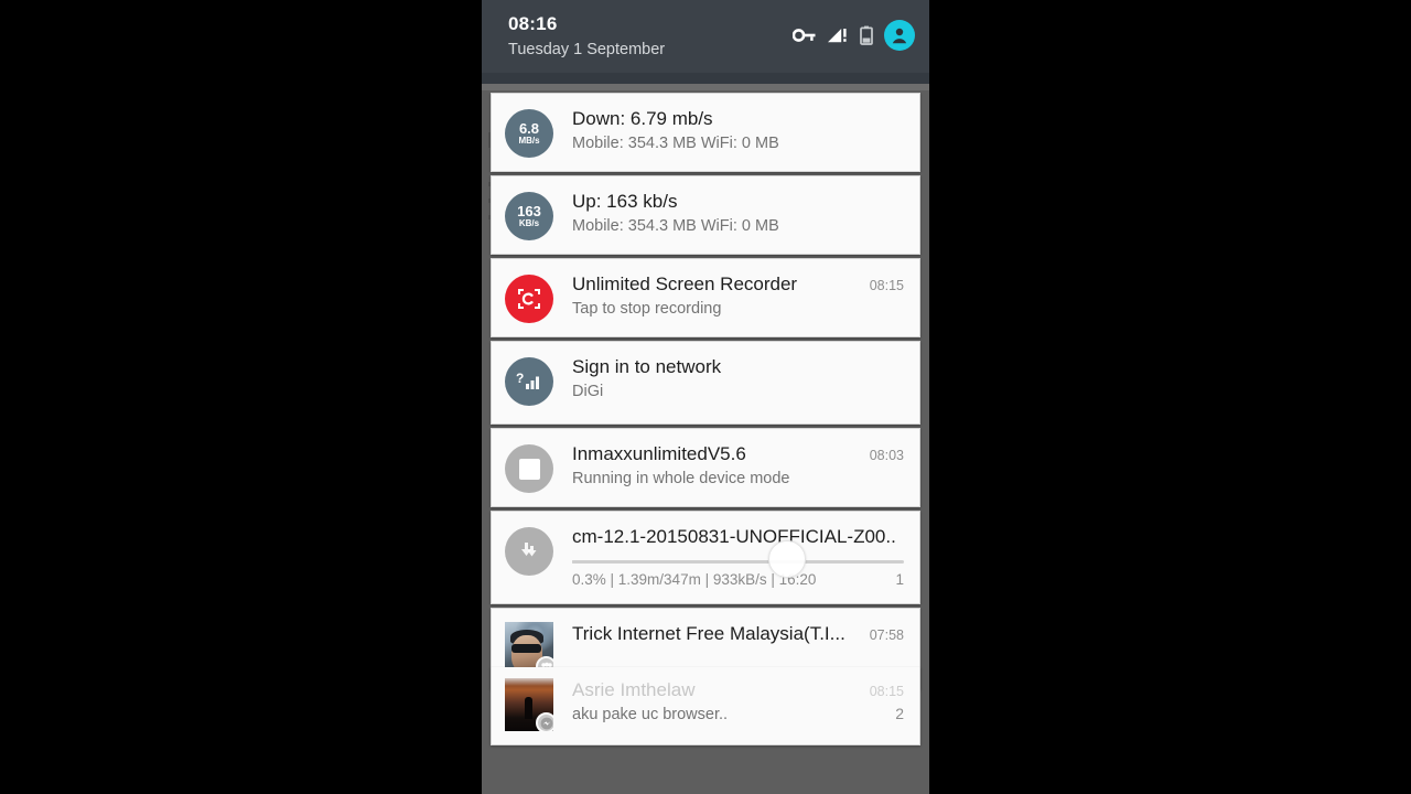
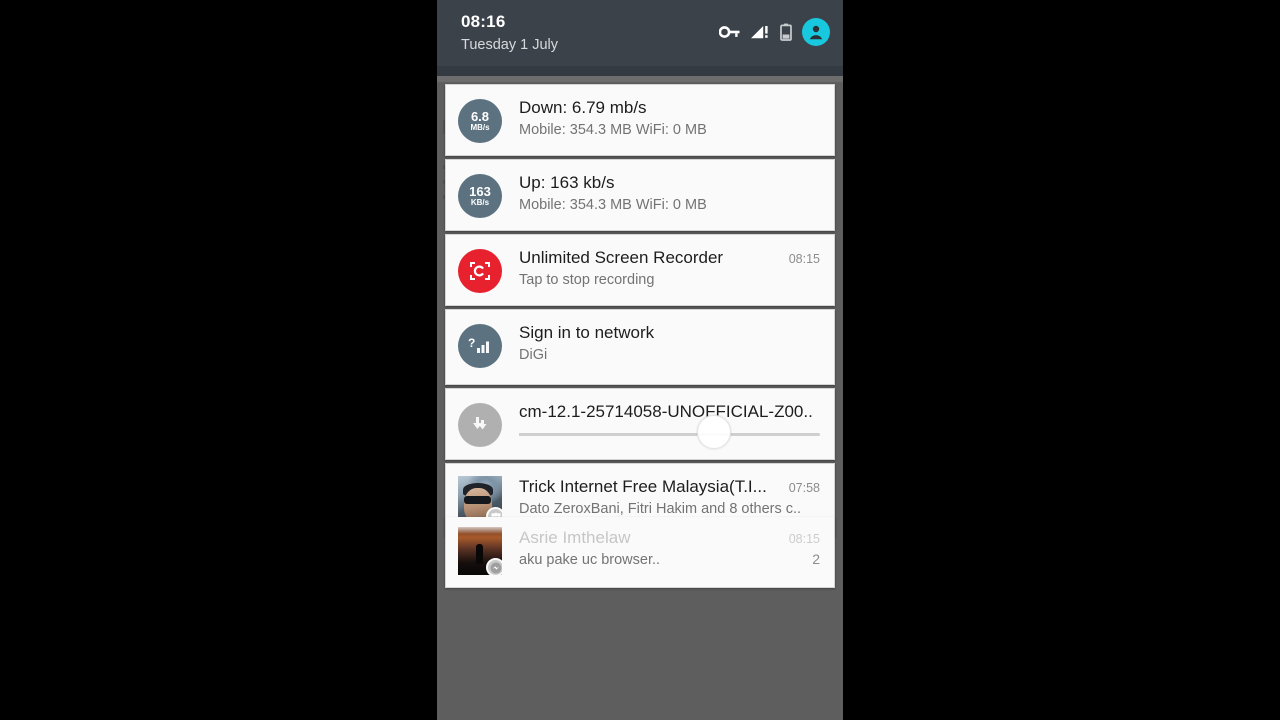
  08:16
- Tuesday 1 September
+ Tuesday 1 July
  6.8
  MB/s
  Down: 6.79 mb/s
  Mobile: 354.3 MB WiFi: 0 MB
  163
  KB/s
  Up: 163 kb/s
  Mobile: 354.3 MB WiFi: 0 MB
  Unlimited Screen Recorder
  08:15
  Tap to stop recording
  ?
  Sign in to network
  DiGi
- InmaxxunlimitedV5.6
- 08:03
- Running in whole device mode
- cm-12.1-20150831-UNOFFICIAL-Z00..
+ cm-12.1-25714058-UNOFFICIAL-Z00..
- 0.3% | 1.39m/347m | 933kB/s | 16:20
- 1
  Trick Internet Free Malaysia(T.I...
  07:58
+ Dato ZeroxBani, Fitri Hakim and 8 others c..
  Asrie Imthelaw
  08:15
  aku pake uc browser..
  2
